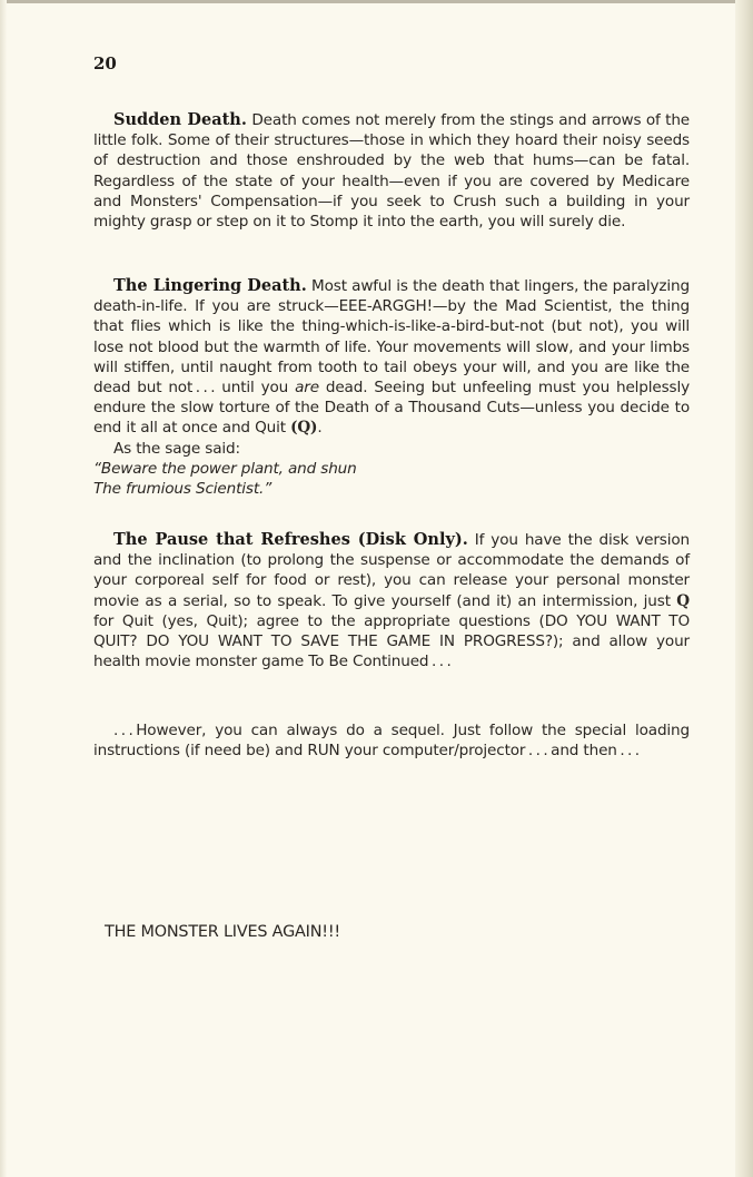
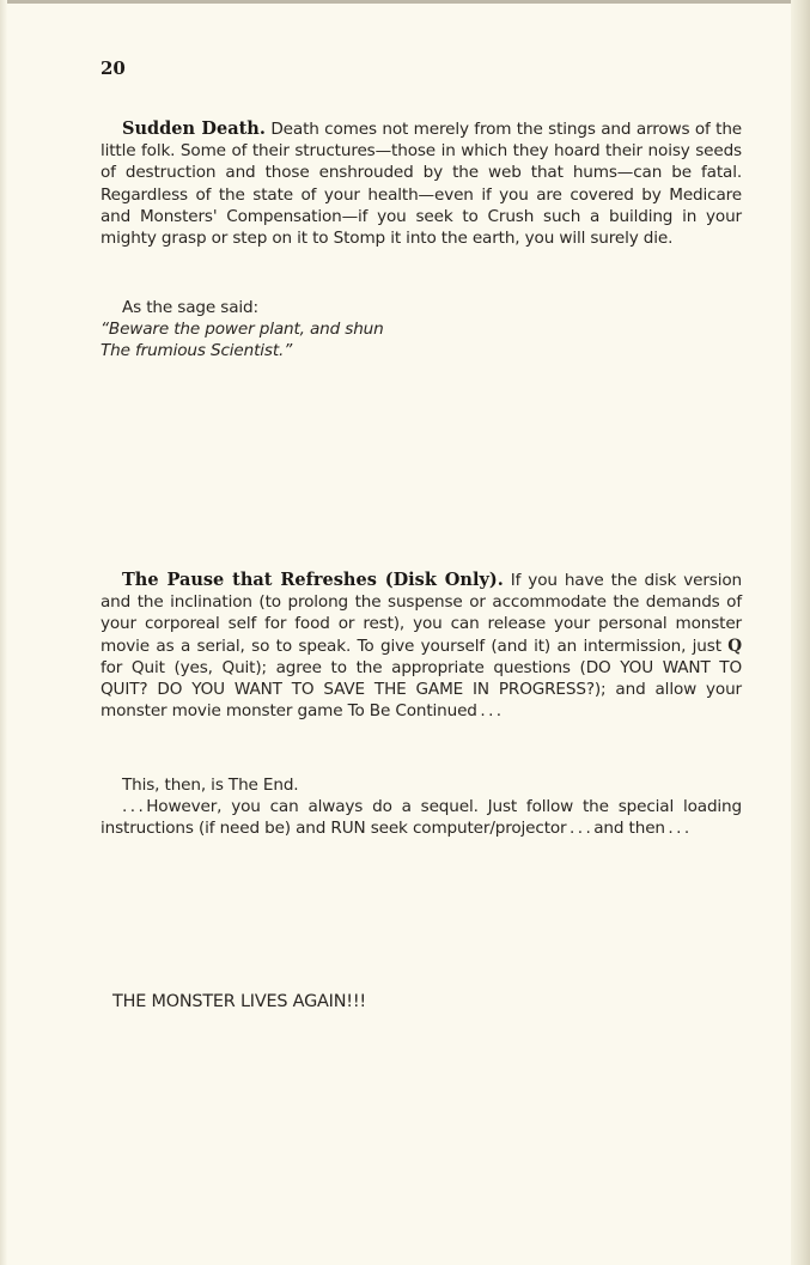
  20
  Sudden Death. Death comes not merely from the stings and arrows of the little folk. Some of their structures—those in which they hoard their noisy seeds of destruction and those enshrouded by the web that hums—can be fatal. Regardless of the state of your health—even if you are covered by Medicare and Monsters' Compensation—if you seek to Crush such a building in your mighty grasp or step on it to Stomp it into the earth, you will surely die.
- The Lingering Death. Most awful is the death that lingers, the paralyzing death-in-life. If you are struck—EEE-ARGGH!—by the Mad Scientist, the thing that flies which is like the thing-which-is-like-a-bird-but-not (but not), you will lose not blood but the warmth of life. Your movements will slow, and your limbs will stiffen, until naught from tooth to tail obeys your will, and you are like the dead but not . . . until you are dead. Seeing but unfeeling must you helplessly endure the slow torture of the Death of a Thousand Cuts—unless you decide to end it all at once and Quit (Q).
  As the sage said:
  “Beware the power plant, and shun
  The frumious Scientist.”
- The Pause that Refreshes (Disk Only). If you have the disk version and the inclination (to prolong the suspense or accommodate the demands of your corporeal self for food or rest), you can release your personal monster movie as a serial, so to speak. To give yourself (and it) an intermission, just Q for Quit (yes, Quit); agree to the appropriate questions (DO YOU WANT TO QUIT? DO YOU WANT TO SAVE THE GAME IN PROGRESS?); and allow your health movie monster game To Be Continued . . .
+ The Pause that Refreshes (Disk Only). If you have the disk version and the inclination (to prolong the suspense or accommodate the demands of your corporeal self for food or rest), you can release your personal monster movie as a serial, so to speak. To give yourself (and it) an intermission, just Q for Quit (yes, Quit); agree to the appropriate questions (DO YOU WANT TO QUIT? DO YOU WANT TO SAVE THE GAME IN PROGRESS?); and allow your monster movie monster game To Be Continued . . .
+ This, then, is The End.
- . . . However, you can always do a sequel. Just follow the special loading instructions (if need be) and RUN your computer/projector . . . and then . . .
+ . . . However, you can always do a sequel. Just follow the special loading instructions (if need be) and RUN seek computer/projector . . . and then . . .
  THE MONSTER LIVES AGAIN!!!
